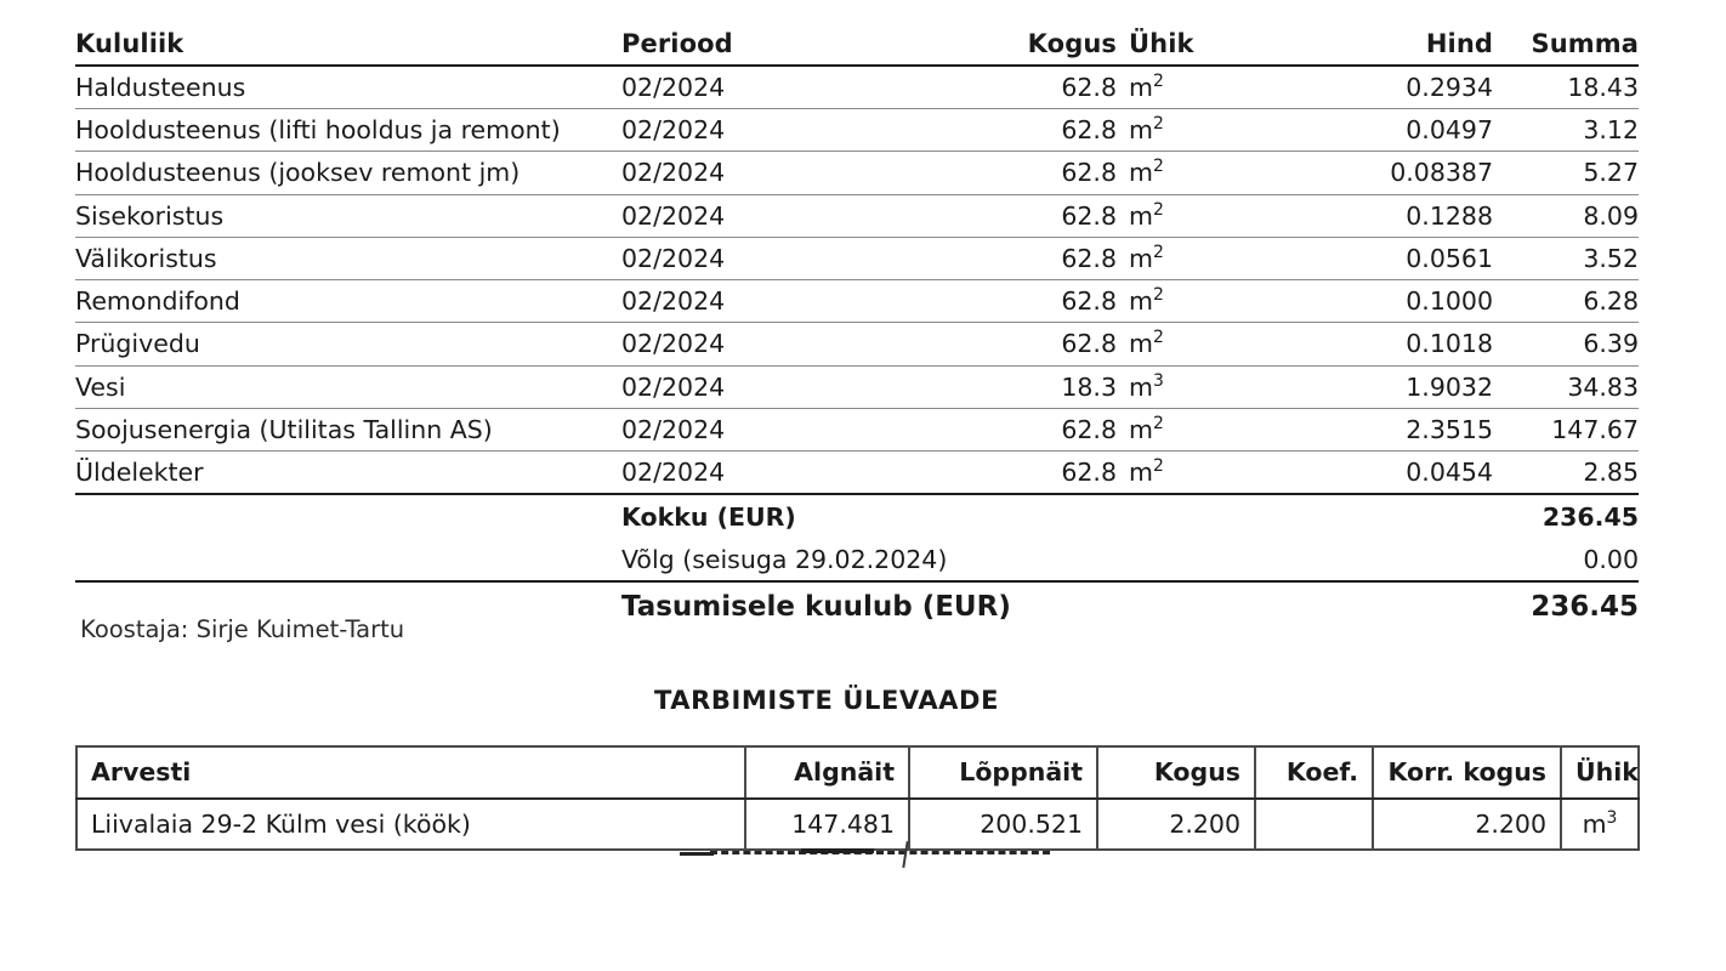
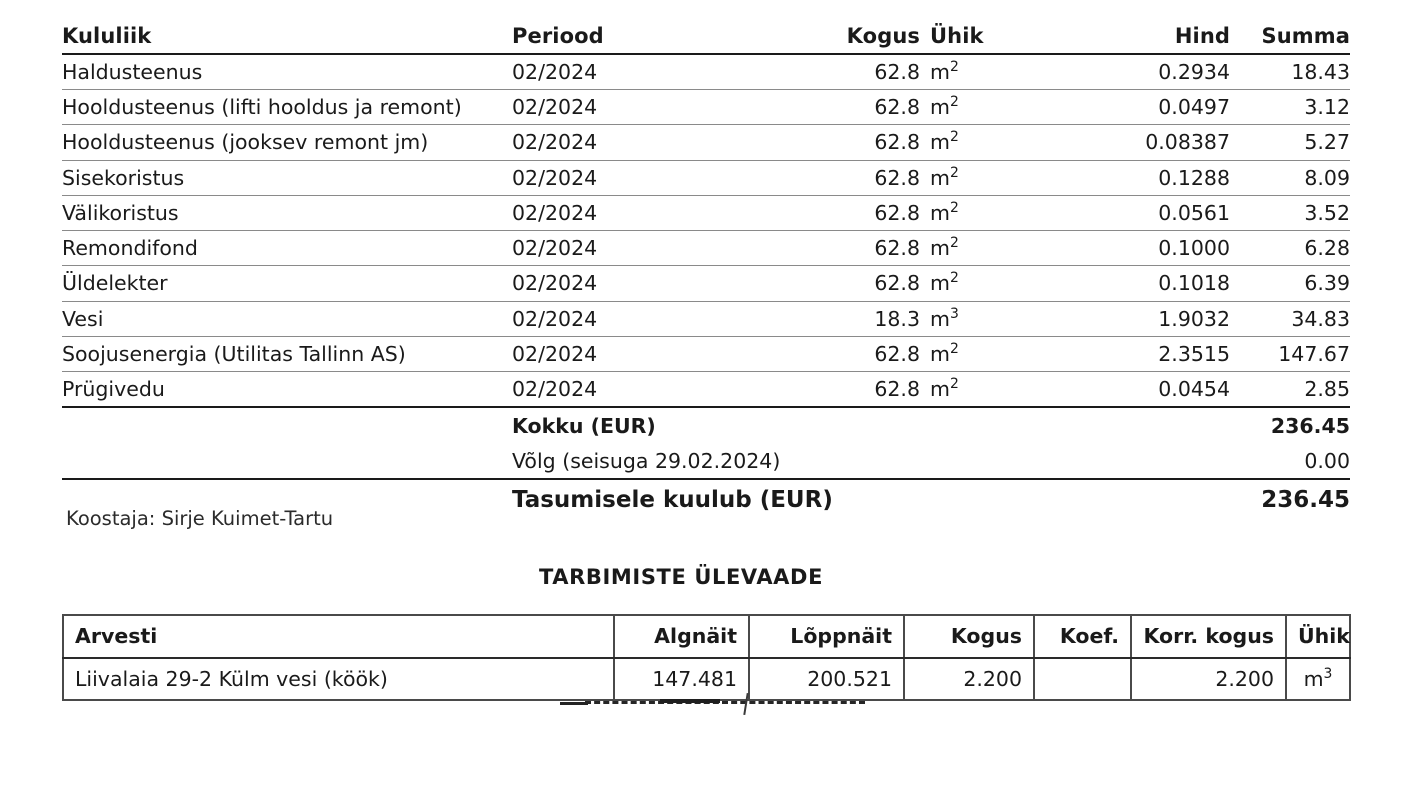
  Kululiik	Periood	Kogus	Ühik	Hind	Summa
  Haldusteenus	02/2024	62.8	m2	0.2934	18.43
  Hooldusteenus (lifti hooldus ja remont)	02/2024	62.8	m2	0.0497	3.12
  Hooldusteenus (jooksev remont jm)	02/2024	62.8	m2	0.08387	5.27
  Sisekoristus	02/2024	62.8	m2	0.1288	8.09
  Välikoristus	02/2024	62.8	m2	0.0561	3.52
  Remondifond	02/2024	62.8	m2	0.1000	6.28
- Prügivedu	02/2024	62.8	m2	0.1018	6.39
+ Üldelekter	02/2024	62.8	m2	0.1018	6.39
  Vesi	02/2024	18.3	m3	1.9032	34.83
  Soojusenergia (Utilitas Tallinn AS)	02/2024	62.8	m2	2.3515	147.67
- Üldelekter	02/2024	62.8	m2	0.0454	2.85
+ Prügivedu	02/2024	62.8	m2	0.0454	2.85
  	Kokku (EUR)	236.45
  	Võlg (seisuga 29.02.2024)	0.00
  	Tasumisele kuulub (EUR)	236.45
  Koostaja: Sirje Kuimet-Tartu
  TARBIMISTE ÜLEVAADE
  Arvesti	Algnäit	Lõppnäit	Kogus	Koef.	Korr. kogus	Ühik
  Liivalaia 29-2 Külm vesi (köök)	147.481	200.521	2.200		2.200	m3
